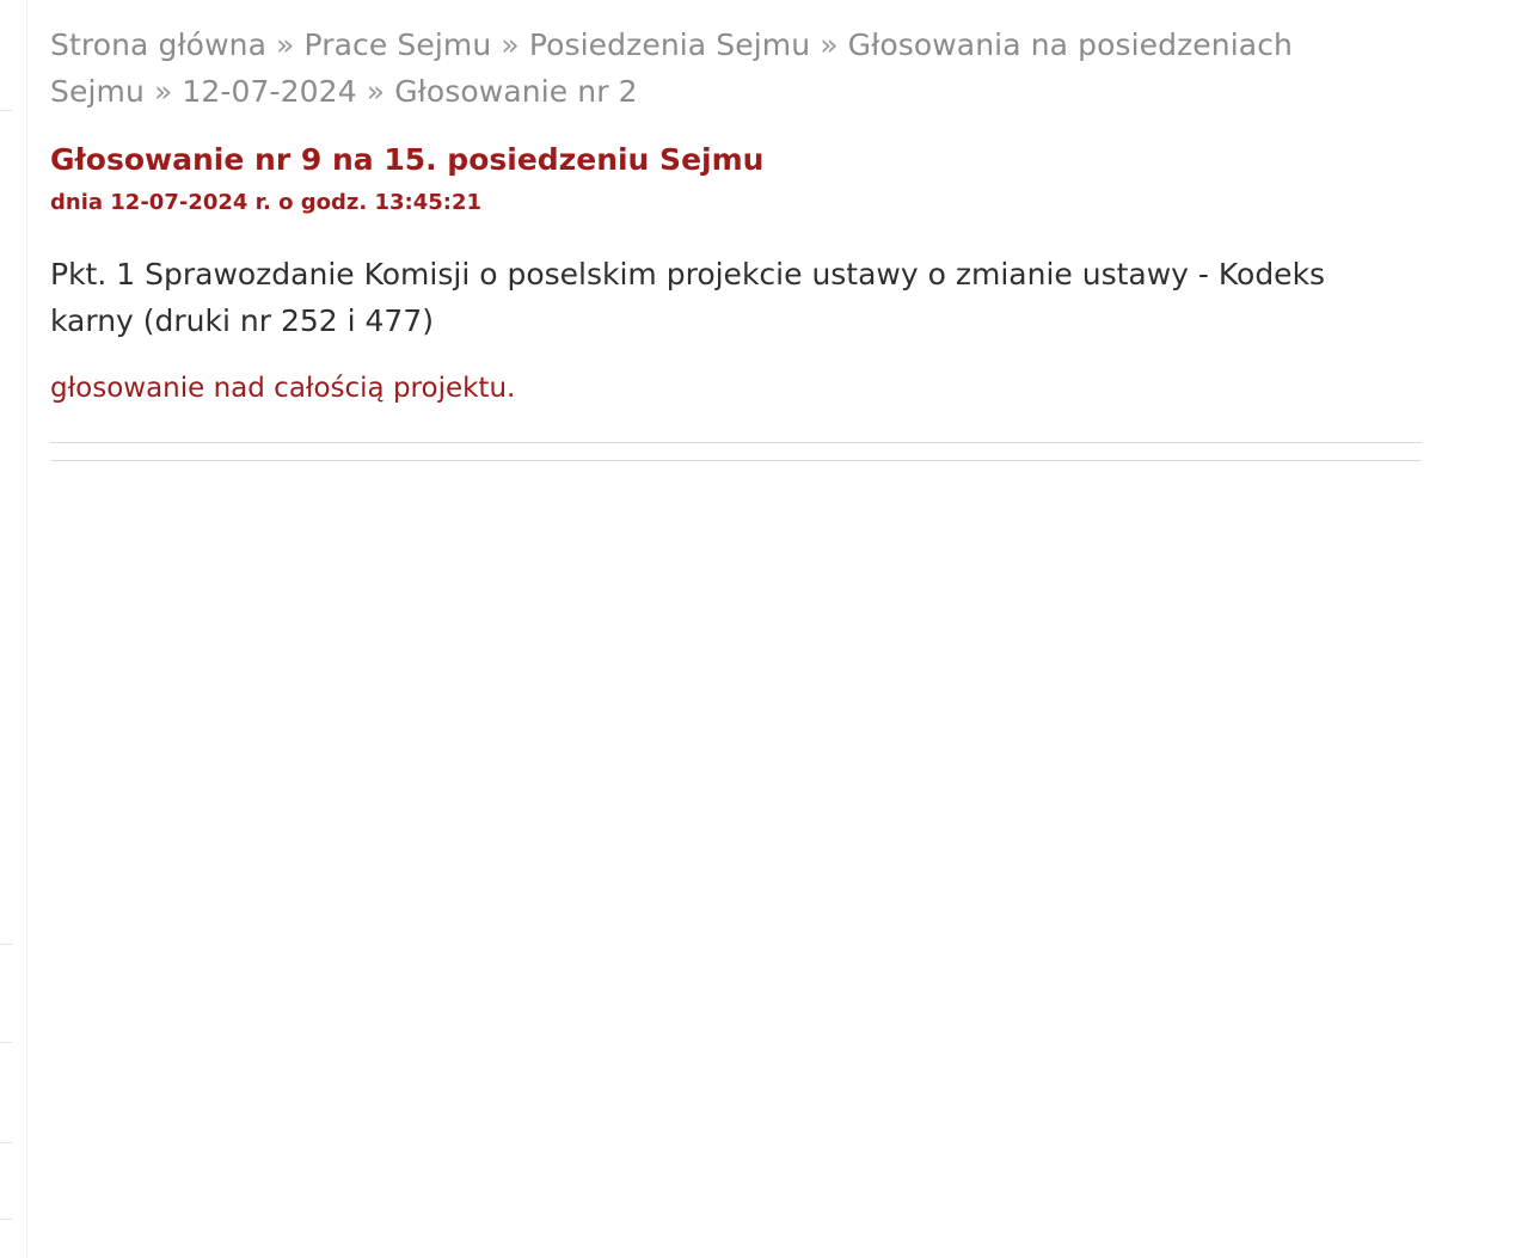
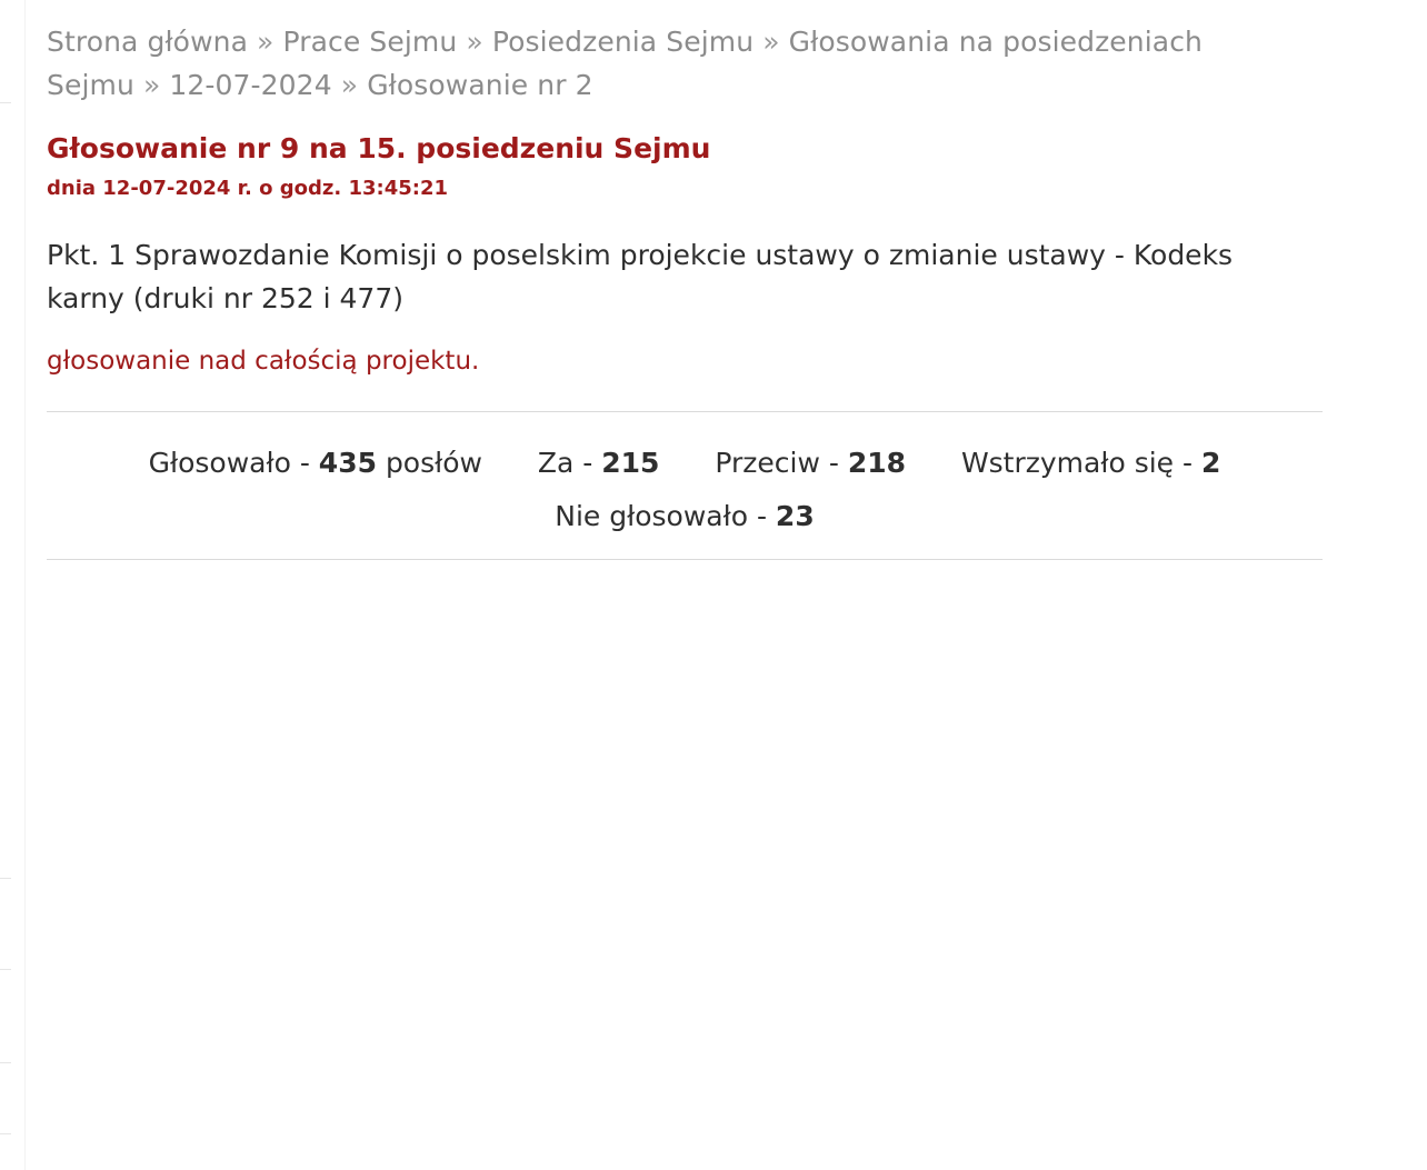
  Strona główna » Prace Sejmu » Posiedzenia Sejmu » Głosowania na posiedzeniach Sejmu » 12-07-2024 » Głosowanie nr 2
  Głosowanie nr 9 na 15. posiedzeniu Sejmu
  dnia 12-07-2024 r. o godz. 13:45:21
  Pkt. 1 Sprawozdanie Komisji o poselskim projekcie ustawy o zmianie ustawy - Kodeks karny (druki nr 252 i 477)
  głosowanie nad całością projektu.
+ Głosowało - 435 posłów Za - 215 Przeciw - 218 Wstrzymało się - 2
+ Nie głosowało - 23
